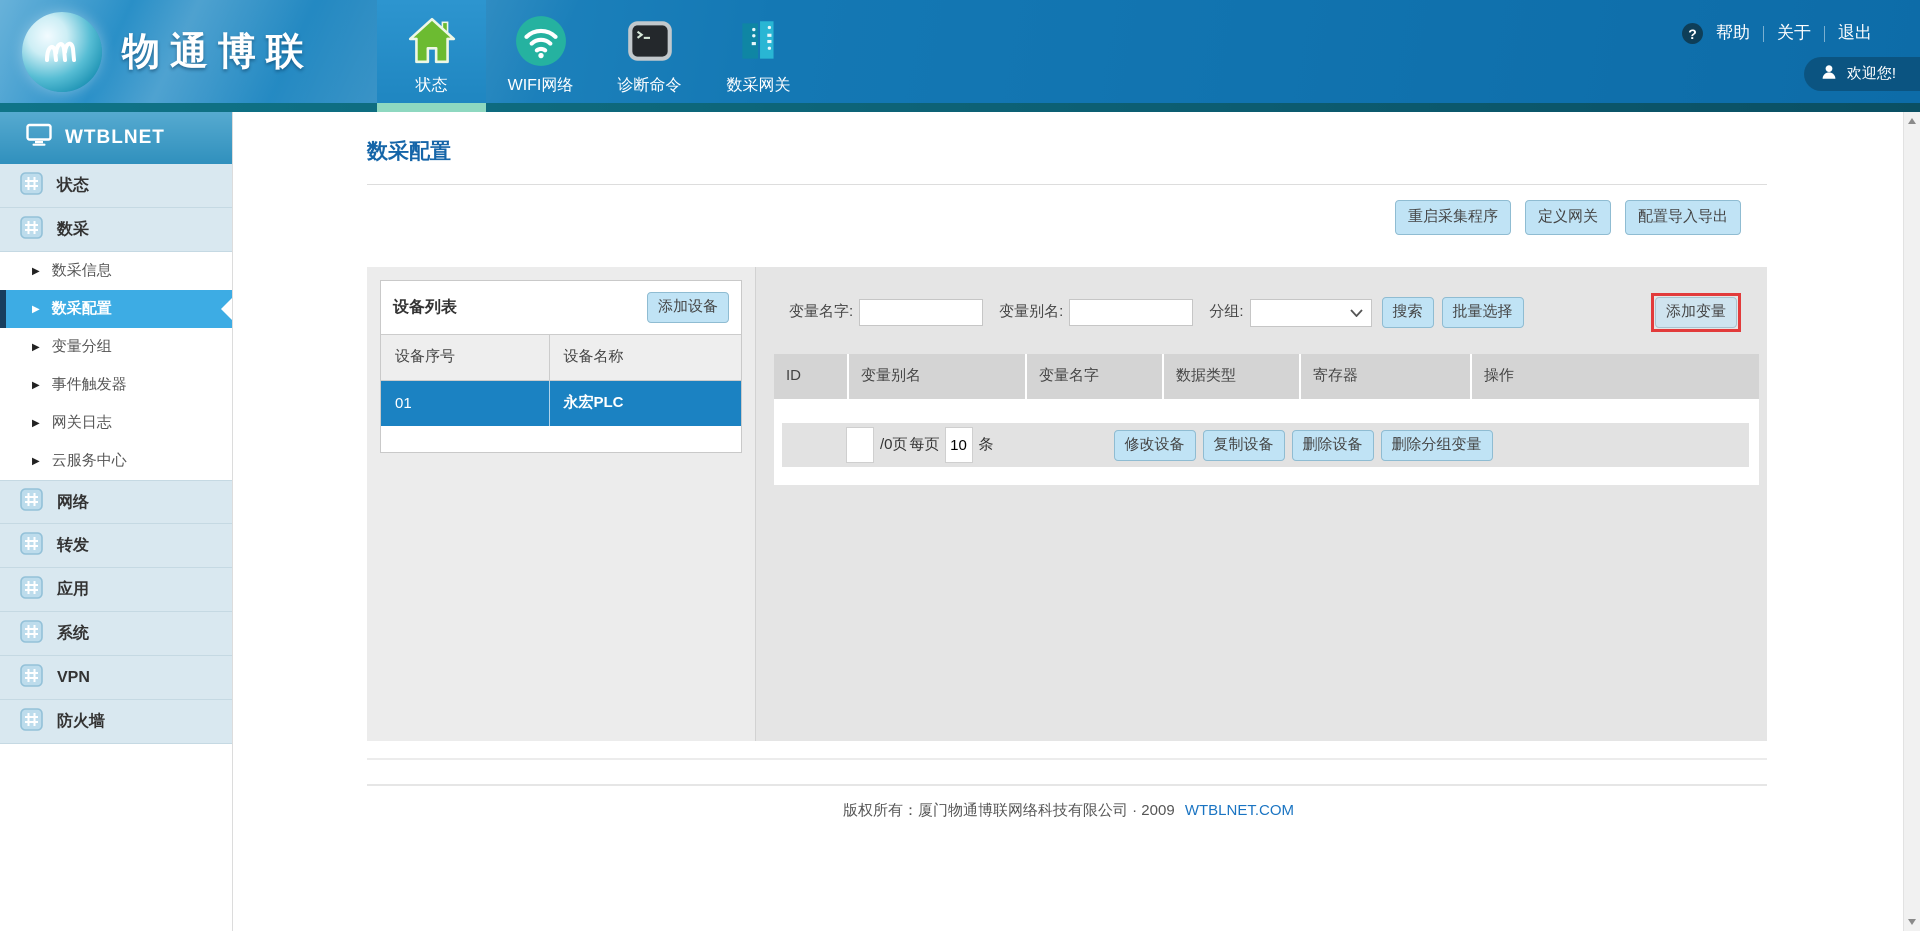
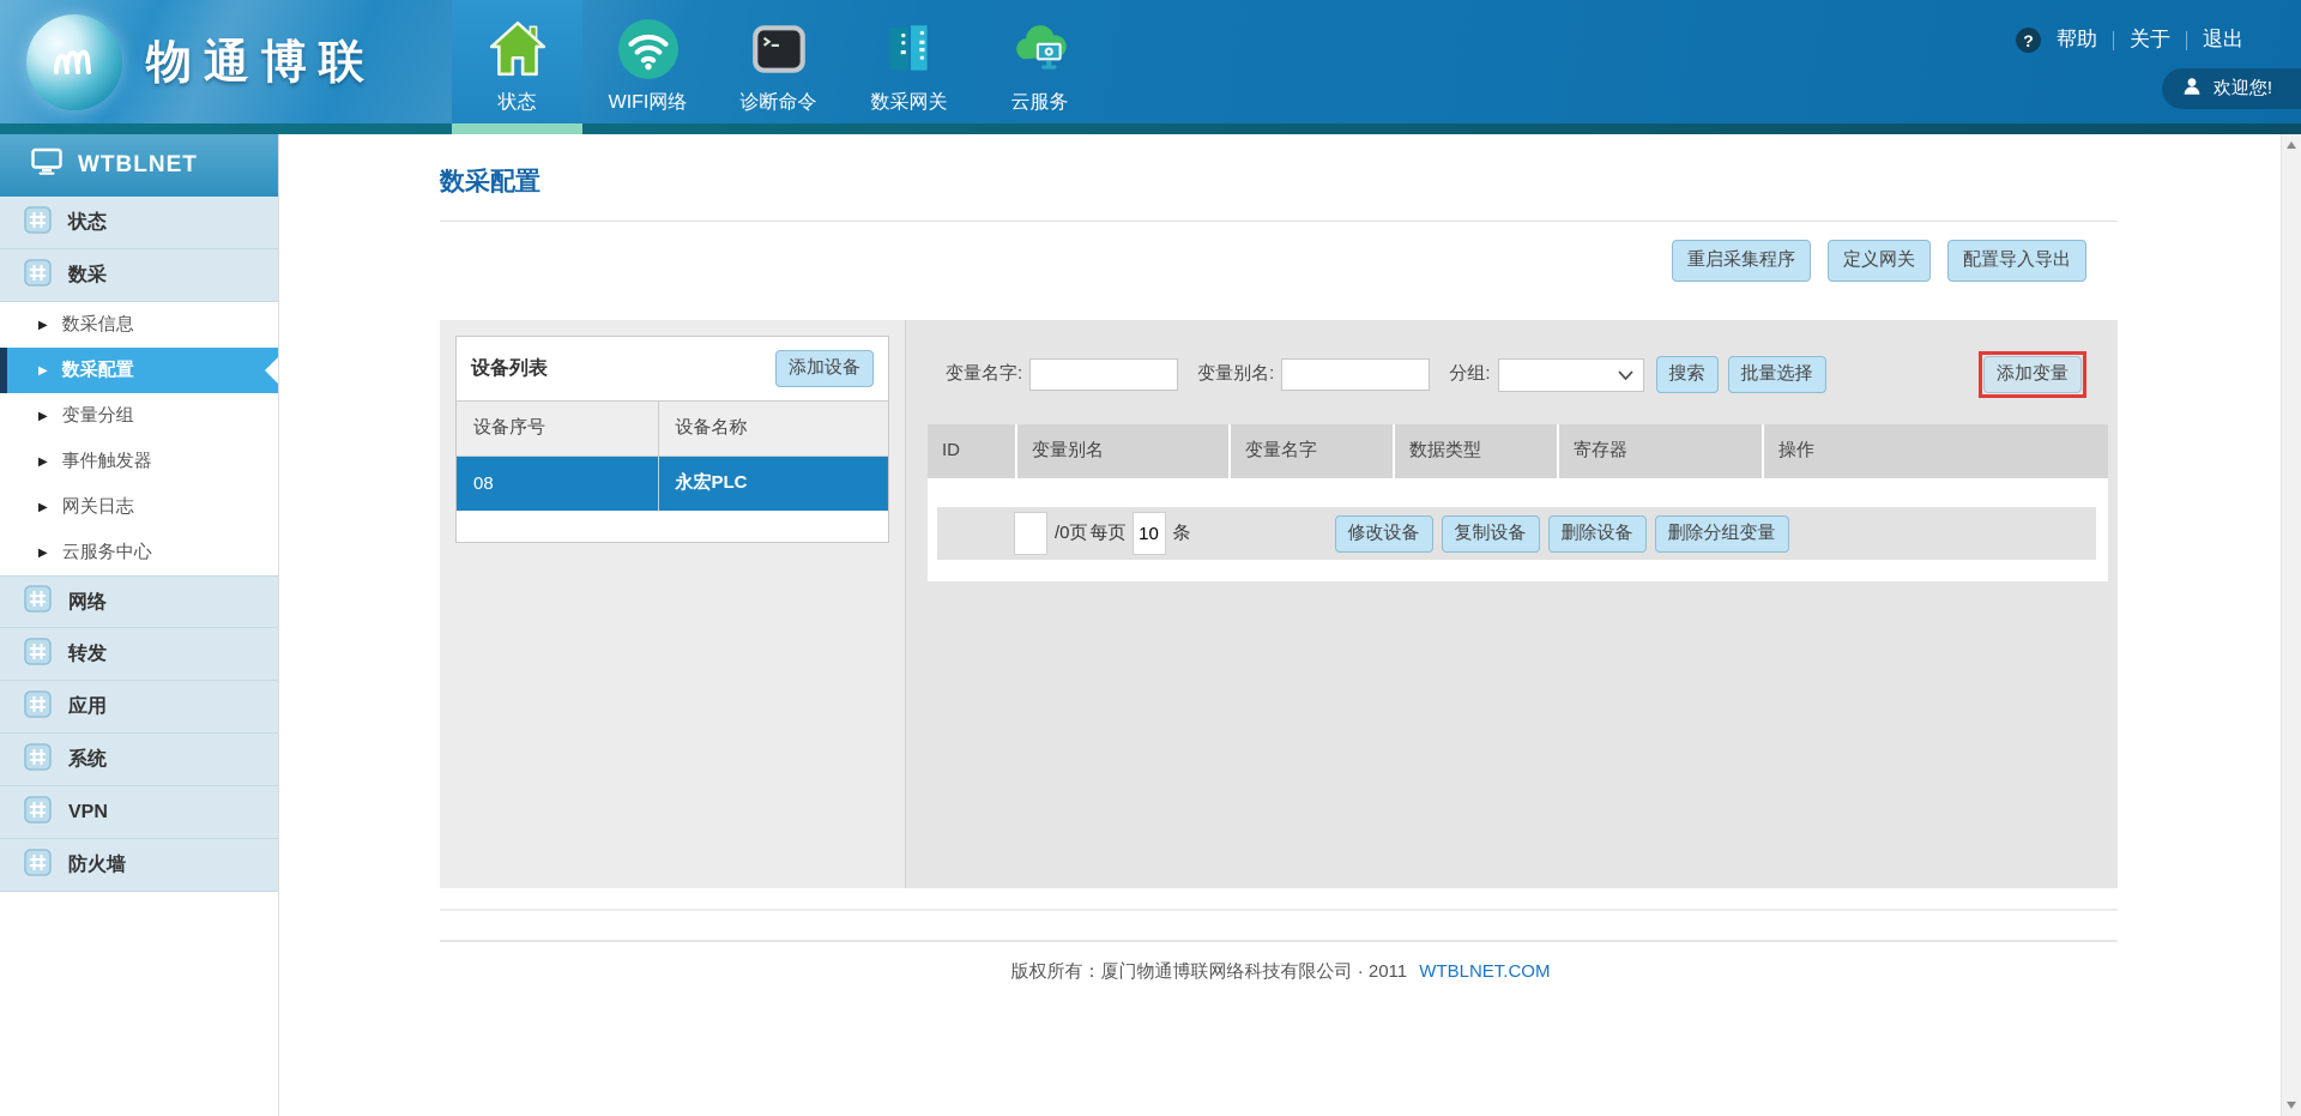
  物通博联
  状态
  WIFI网络
  诊断命令
  数采网关
+ 云服务
  ?
  帮助
  关于
  退出
  欢迎您!
  WTBLNET
  状态
  数采
  ▶
  数采信息
  ▶
  数采配置
  ▶
  变量分组
  ▶
  事件触发器
  ▶
  网关日志
  ▶
  云服务中心
  网络
  转发
  应用
  系统
  VPN
  防火墙
  数采配置
  重启采集程序
  定义网关
  配置导入导出
  设备列表
  添加设备
  设备序号	设备名称
- 01	永宏PLC
+ 08	永宏PLC
  变量名字:
  变量别名:
  分组:
  搜索
  批量选择
  添加变量
  ID
  变量别名
  变量名字
  数据类型
  寄存器
  操作
  /0页
  每页
  10
  条
  修改设备
  复制设备
  删除设备
  删除分组变量
- 版权所有：厦门物通博联网络科技有限公司 · 2009 WTBLNET.COM
+ 版权所有：厦门物通博联网络科技有限公司 · 2011 WTBLNET.COM
